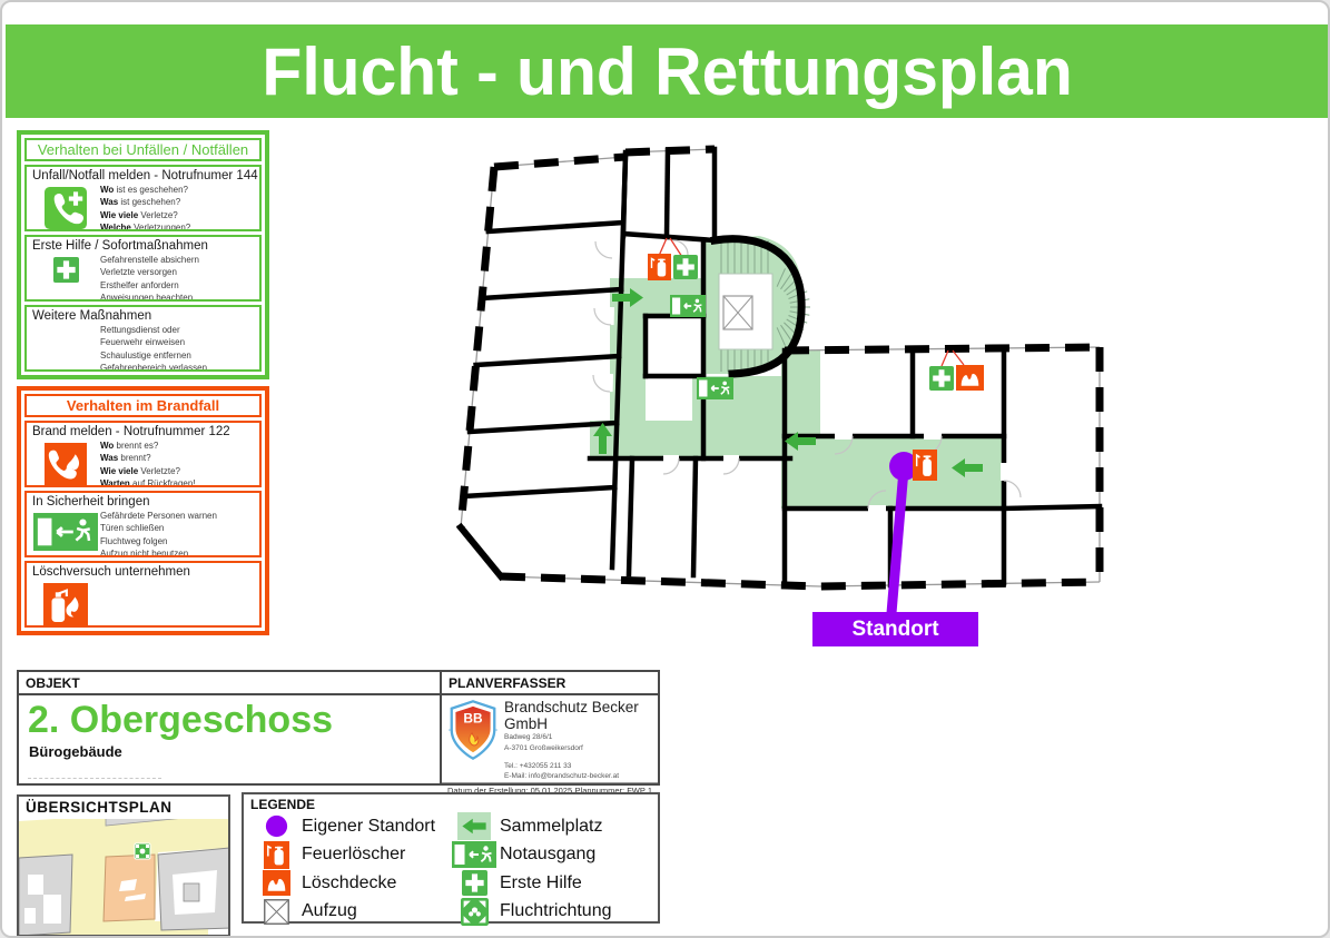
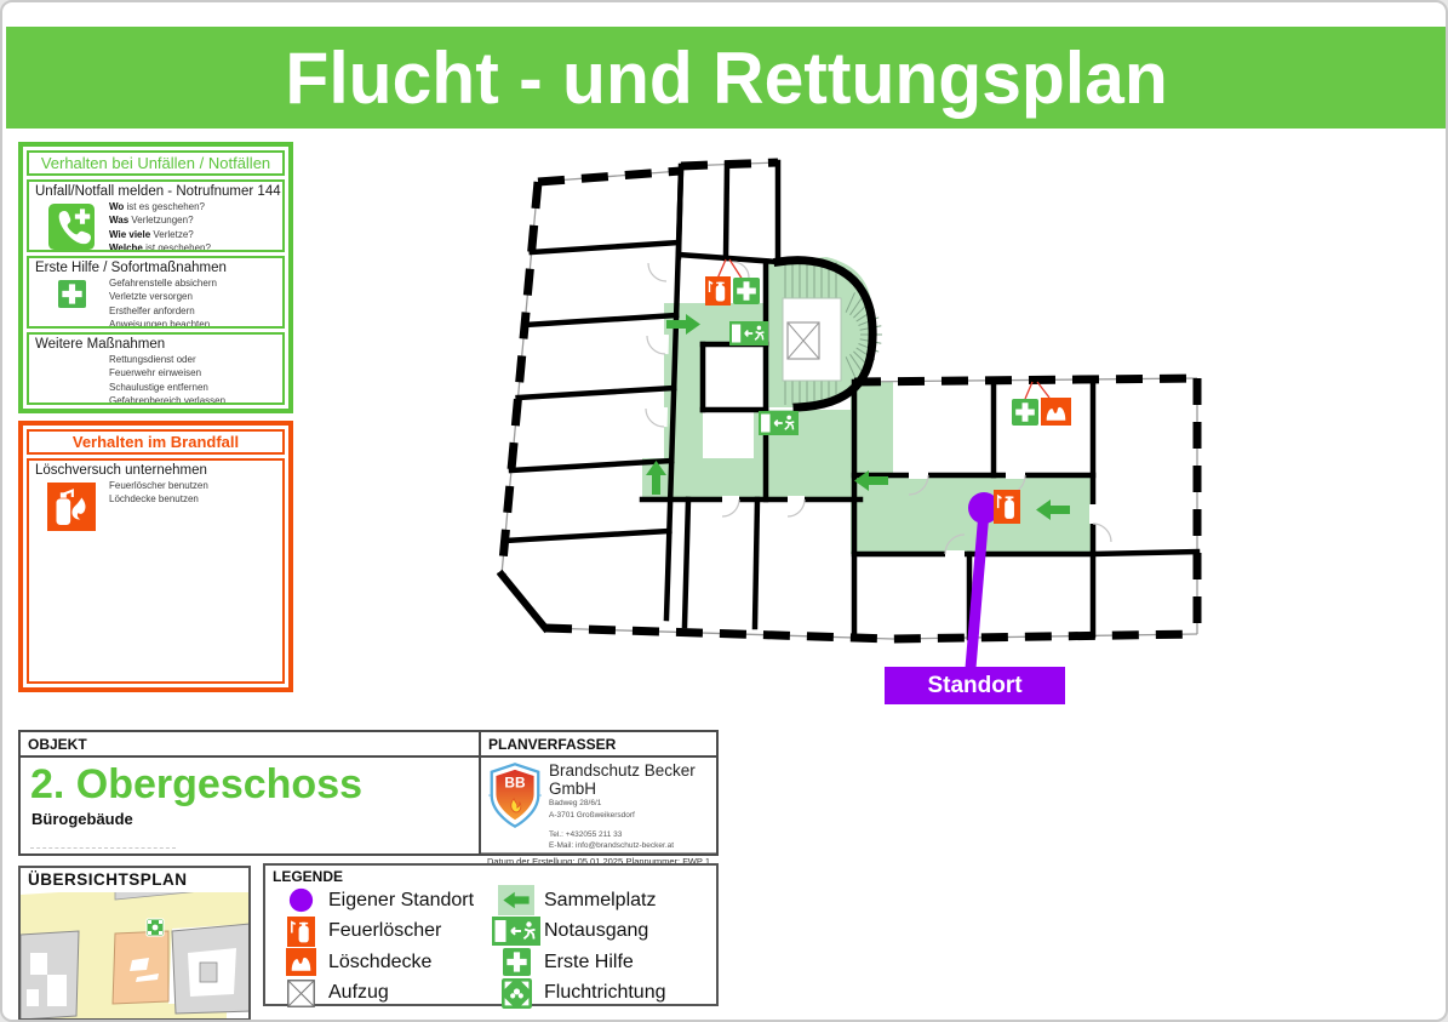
  Flucht - und Rettungsplan
  Verhalten bei Unfällen / Notfällen
  Unfall/Notfall melden - Notrufnumer 144
  Wo ist es geschehen?
- Was ist geschehen?
+ Was Verletzungen?
  Wie viele Verletze?
- Welche Verletzungen?
+ Welche ist geschehen?
  Erste Hilfe / Sofortmaßnahmen
  Gefahrenstelle absichern
  Verletzte versorgen
  Ersthelfer anfordern
  Anweisungen beachten
  Weitere Maßnahmen
  Rettungsdienst oder
  Feuerwehr einweisen
  Schaulustige entfernen
  Gefahrenbereich verlassen
  Verhalten im Brandfall
- Brand melden - Notrufnummer 122
- Wo brennt es?
- Was brennt?
- Wie viele Verletzte?
- Warten auf Rückfragen!
- In Sicherheit bringen
- Gefährdete Personen warnen
- Türen schließen
- Fluchtweg folgen
- Aufzug nicht benutzen
  Löschversuch unternehmen
+ Feuerlöscher benutzen
+ Löchdecke benutzen
  Standort
  OBJEKT
  2. Obergeschoss
  Bürogebäude
  PLANVERFASSER
  BB
  Brandschutz Becker GmbH
  Datum der Erstellung: 05.01.2025,
  Plannummer: FWP 1
  ÜBERSICHTSPLAN
  LEGENDE
  Eigener Standort
  Feuerlöscher
  Löschdecke
  Aufzug
  Sammelplatz
  Notausgang
  Erste Hilfe
  Fluchtrichtung
